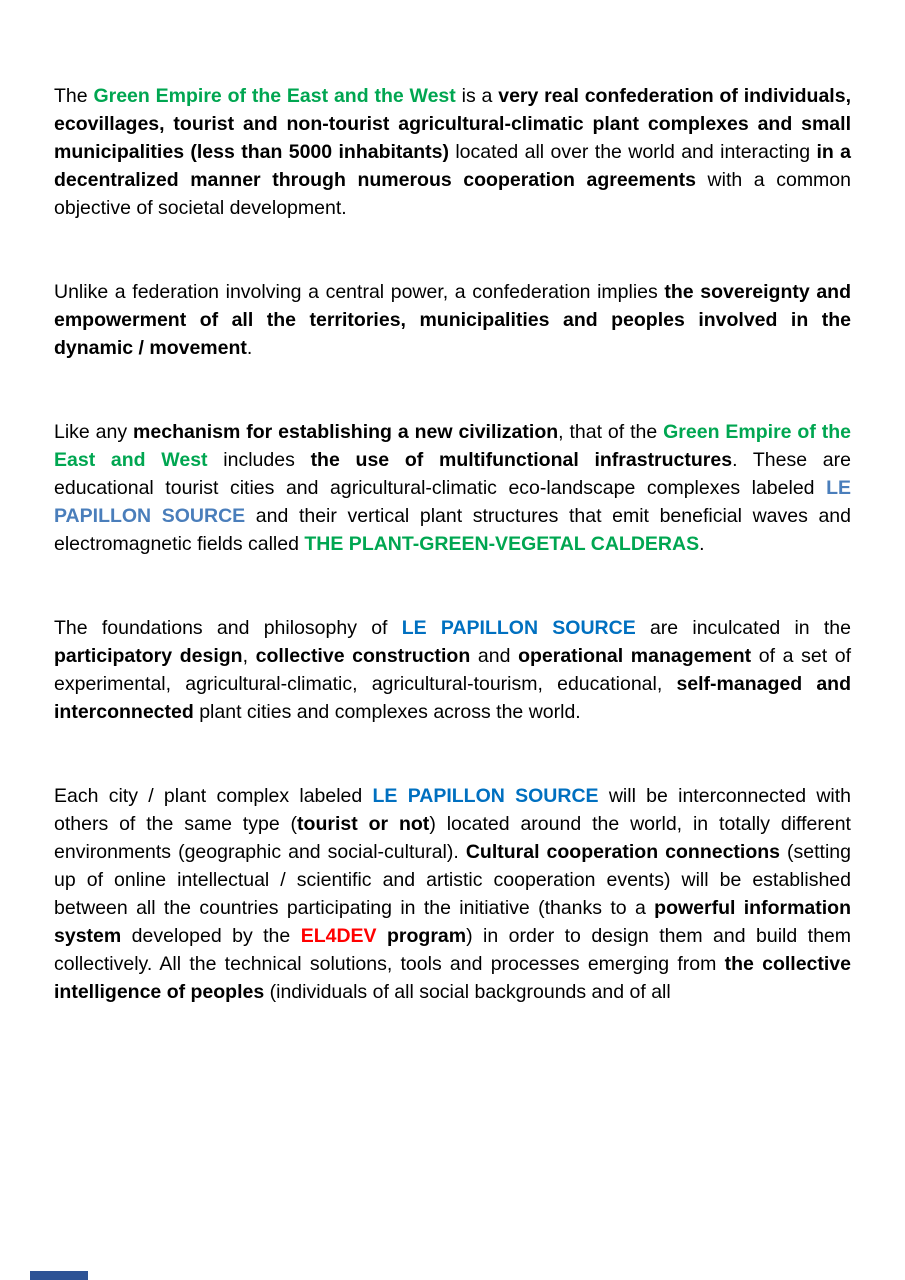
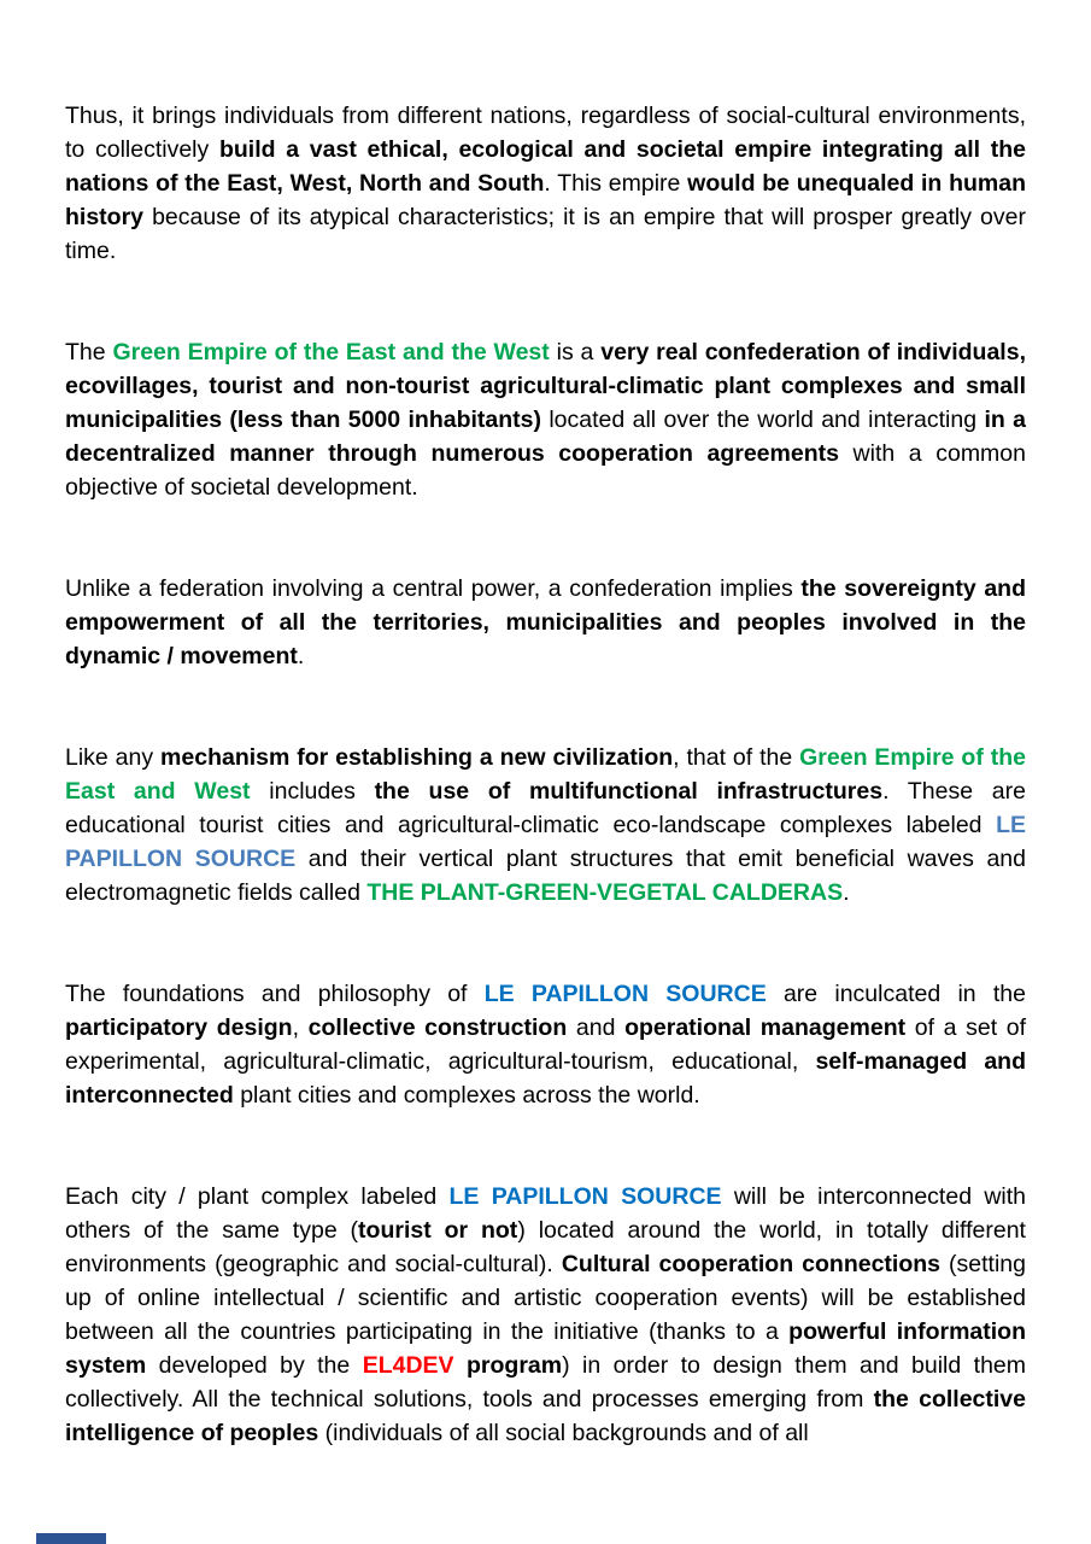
+ Thus, it brings individuals from different nations, regardless of social-cultural environments, to collectively build a vast ethical, ecological and societal empire integrating all the nations of the East, West, North and South. This empire would be unequaled in human history because of its atypical characteristics; it is an empire that will prosper greatly over time.
  The Green Empire of the East and the West is a very real confederation of individuals, ecovillages, tourist and non-tourist agricultural-climatic plant complexes and small municipalities (less than 5000 inhabitants) located all over the world and interacting in a decentralized manner through numerous cooperation agreements with a common objective of societal development.
  Unlike a federation involving a central power, a confederation implies the sovereignty and empowerment of all the territories, municipalities and peoples involved in the dynamic / movement.
  Like any mechanism for establishing a new civilization, that of the Green Empire of the East and West includes the use of multifunctional infrastructures. These are educational tourist cities and agricultural-climatic eco-landscape complexes labeled LE PAPILLON SOURCE and their vertical plant structures that emit beneficial waves and electromagnetic fields called THE PLANT-GREEN-VEGETAL CALDERAS.
  The foundations and philosophy of LE PAPILLON SOURCE are inculcated in the participatory design, collective construction and operational management of a set of experimental, agricultural-climatic, agricultural-tourism, educational, self-managed and interconnected plant cities and complexes across the world.
  Each city / plant complex labeled LE PAPILLON SOURCE will be interconnected with others of the same type (tourist or not) located around the world, in totally different environments (geographic and social-cultural). Cultural cooperation connections (setting up of online intellectual / scientific and artistic cooperation events) will be established between all the countries participating in the initiative (thanks to a powerful information system developed by the EL4DEV program) in order to design them and build them collectively. All the technical solutions, tools and processes emerging from the collective intelligence of peoples (individuals of all social backgrounds and of all
